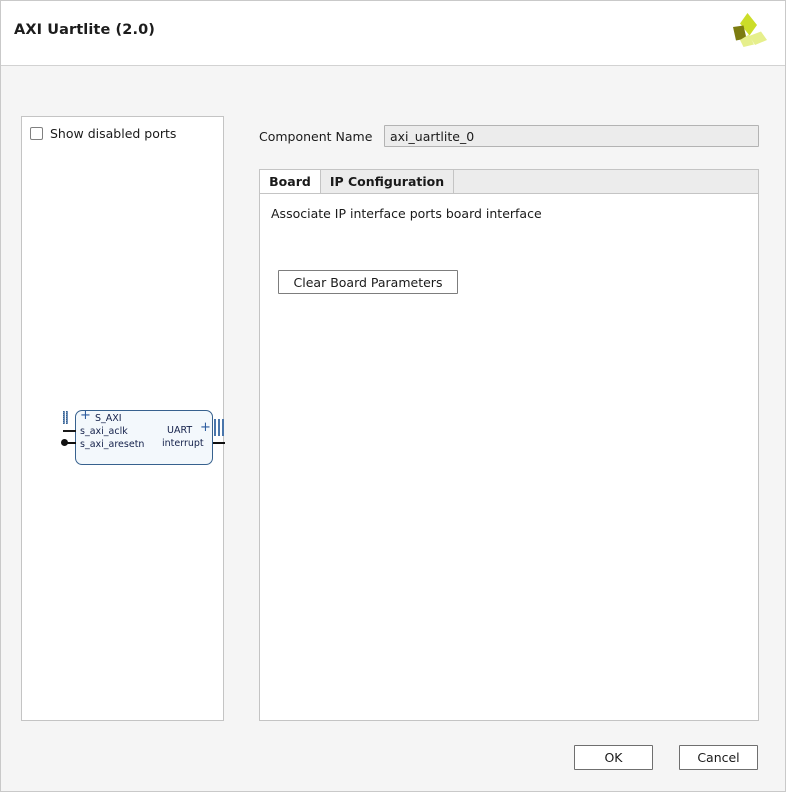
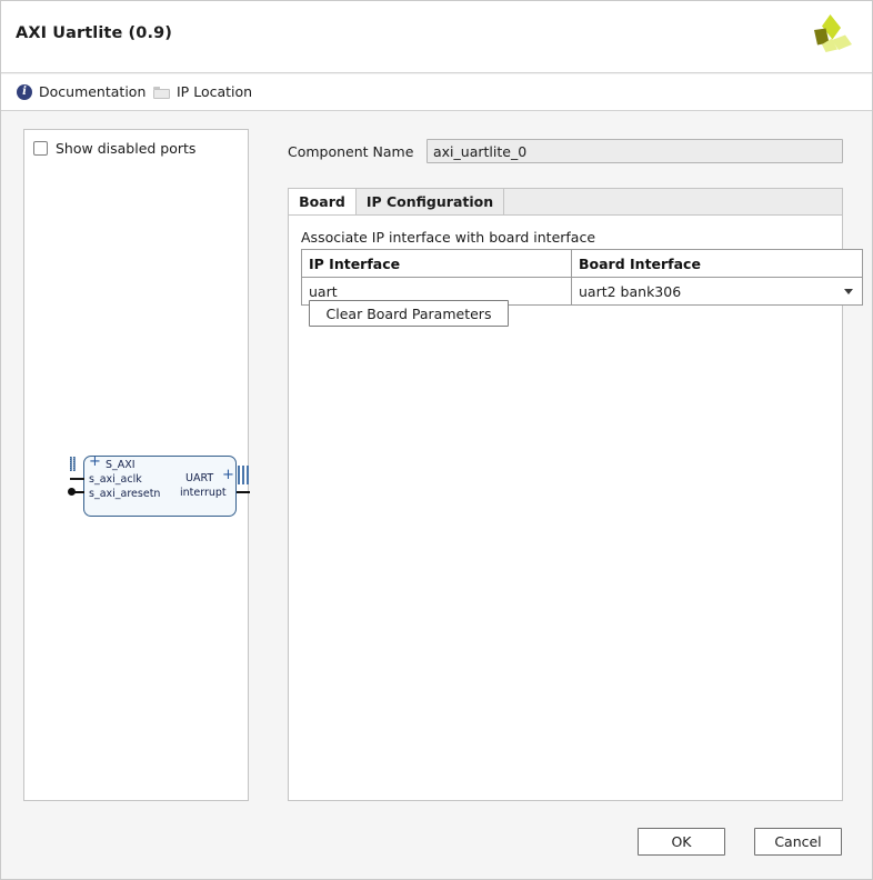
- AXI Uartlite (2.0)
+ AXI Uartlite (0.9)
+ i
+ Documentation
+ IP Location
  Show disabled ports
  +
  +
  S_AXI
  s_axi_aclk
  s_axi_aresetn
  UART
  interrupt
  Component Name
  axi_uartlite_0
  Board
  IP Configuration
- Associate IP interface ports board interface
+ Associate IP interface with board interface
+ IP Interface	Board Interface
+ uart	uart2 bank306
  Clear Board Parameters
  OK
  Cancel
